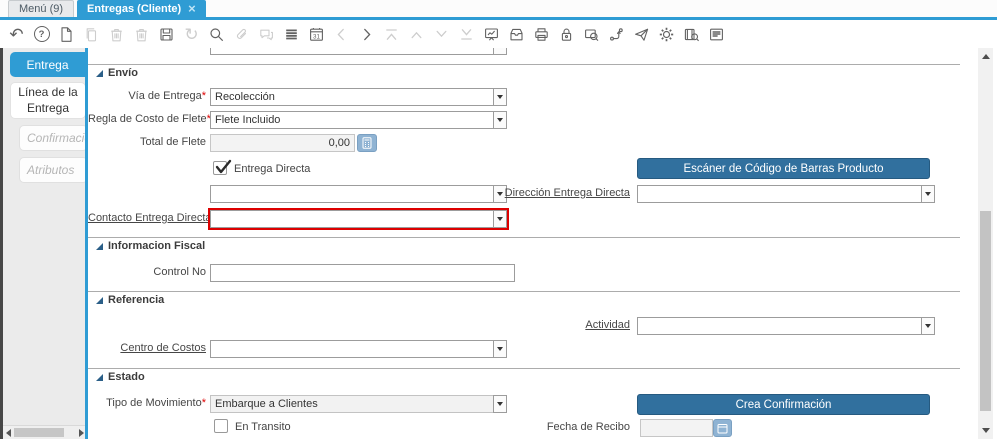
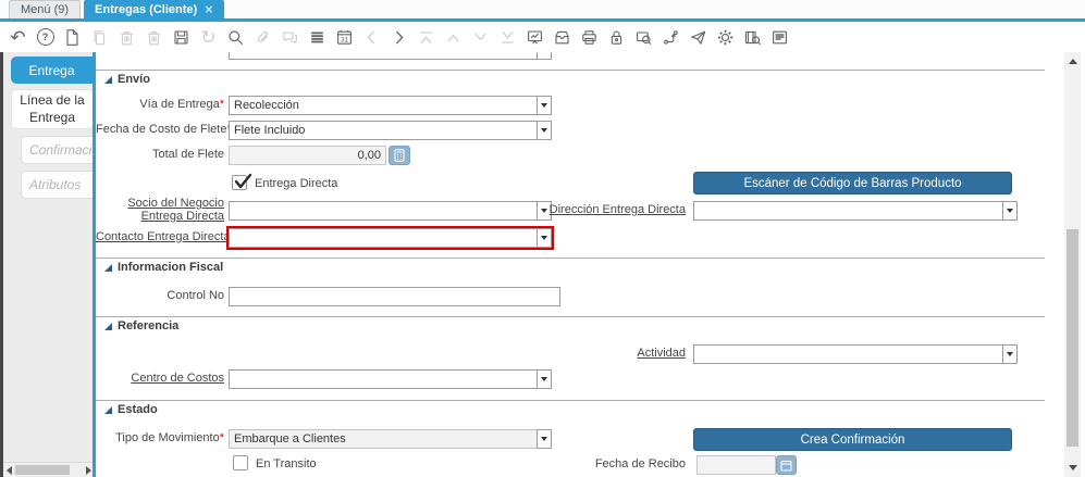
  Menú (9)
  Entregas (Cliente)
  ×
  ↶
  ?
  ↻
  Entrega
  Línea de la Entrega
  Confirmaci
  Atributos
  Envío
  Vía de Entrega*
  Recolección
- Regla de Costo de Flete*
+ Fecha de Costo de Flete
  Flete Incluido
  Total de Flete
  0,00
  Entrega Directa
  Escáner de Código de Barras Producto
+ Socio del Negocio Entrega Directa
  Dirección Entrega Directa
  Contacto Entrega Directa
  Informacion Fiscal
  Control No
  Referencia
  Actividad
  Centro de Costos
  Estado
  Tipo de Movimiento*
  Embarque a Clientes
  Crea Confirmación
  En Transito
  Fecha de Recibo
